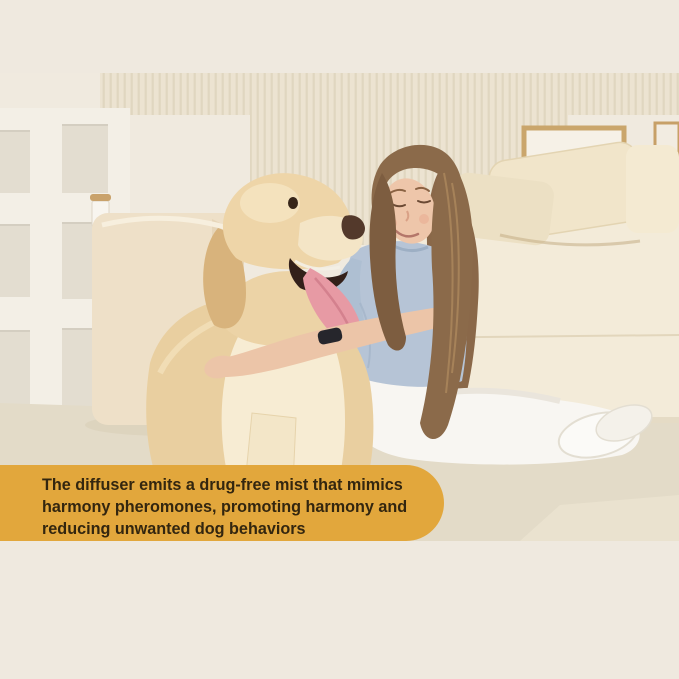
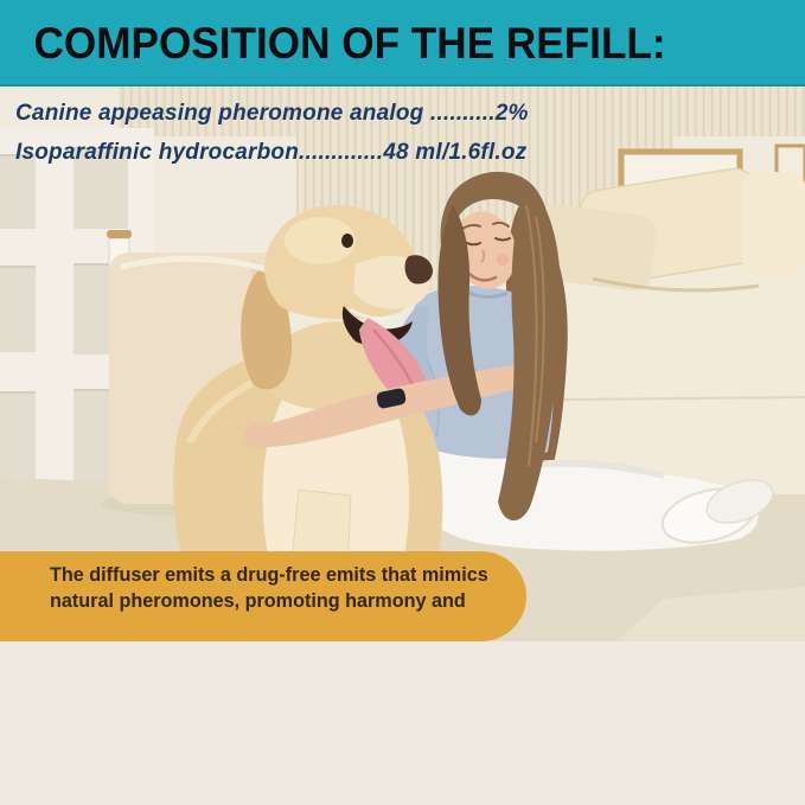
+ COMPOSITION OF THE REFILL:
+ Canine appeasing pheromone analog ..........2%
+ Isoparaffinic hydrocarbon.............48 ml/1.6fl.oz
- The diffuser emits a drug-free mist that mimics
+ The diffuser emits a drug-free emits that mimics
- harmony pheromones, promoting harmony and
+ natural pheromones, promoting harmony and
- reducing unwanted dog behaviors
